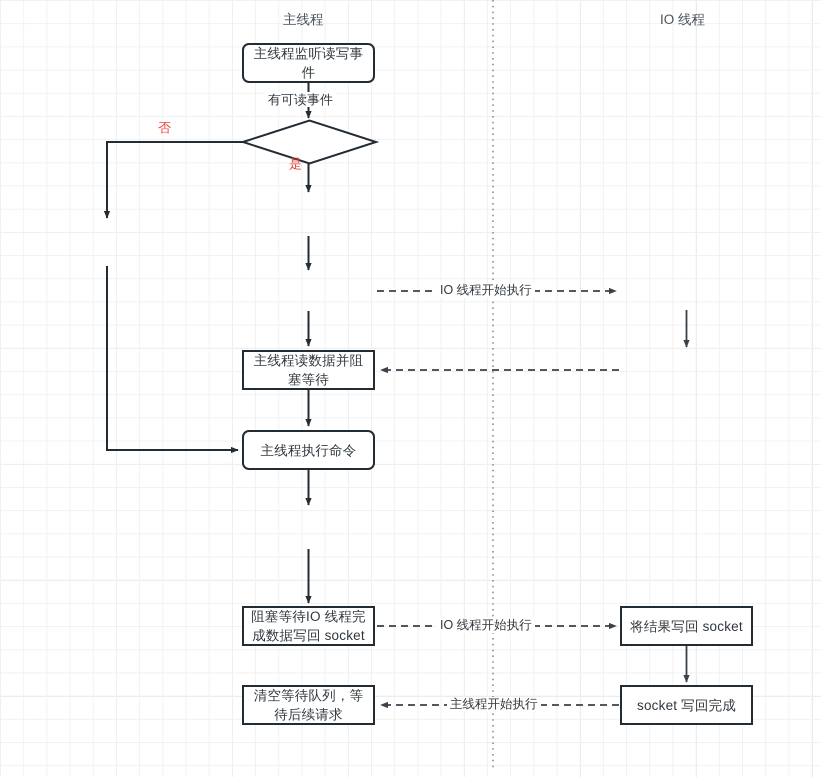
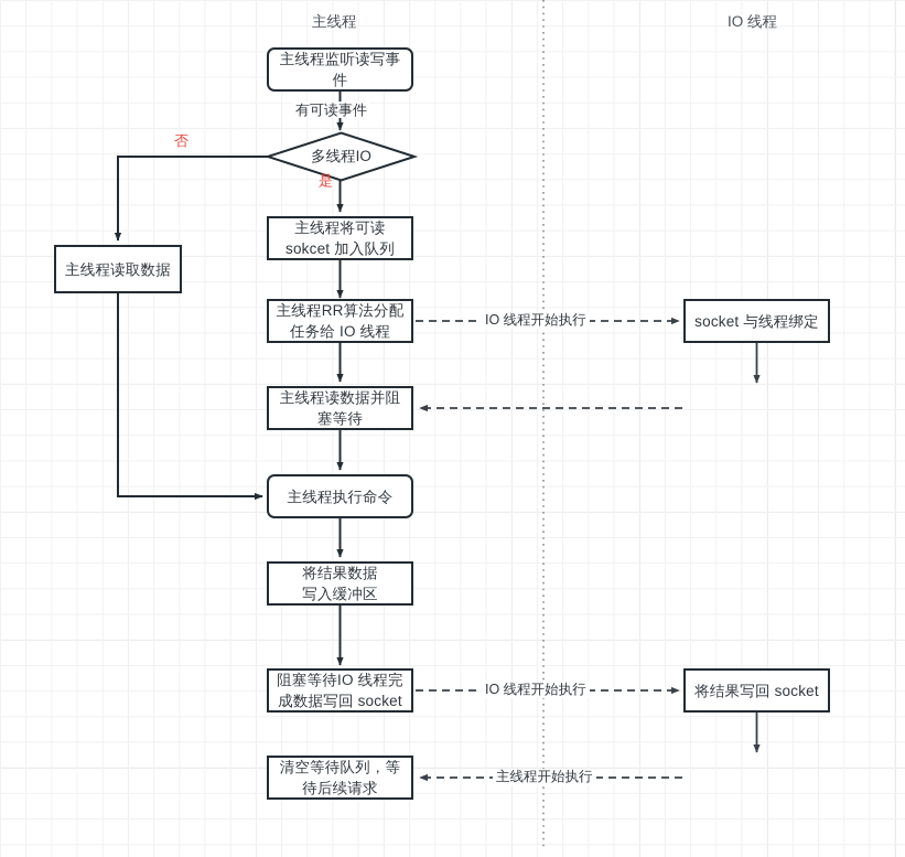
  主线程
  IO 线程
  主线程监听读写事件
+ 多线程IO
+ 主线程读取数据
+ 主线程将可读
+ sokcet 加入队列
+ 主线程RR算法分配
+ 任务给 IO 线程
  主线程读数据并阻
  塞等待
  主线程执行命令
+ 将结果数据
+ 写入缓冲区
  阻塞等待IO 线程完
  成数据写回 socket
  清空等待队列，等
  待后续请求
+ socket 与线程绑定
  将结果写回 socket
- socket 写回完成
  有可读事件
  否
  是
  IO 线程开始执行
  IO 线程开始执行
  主线程开始执行
